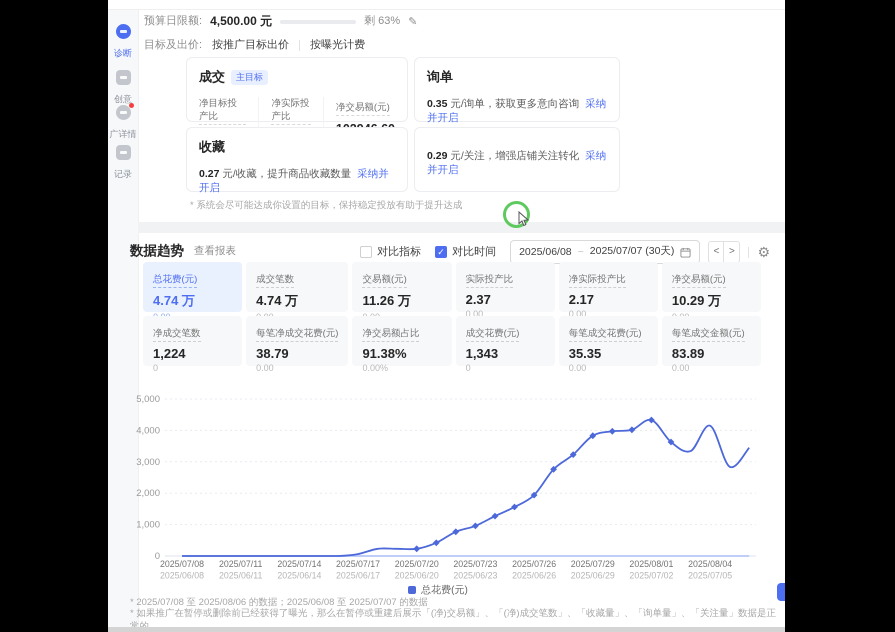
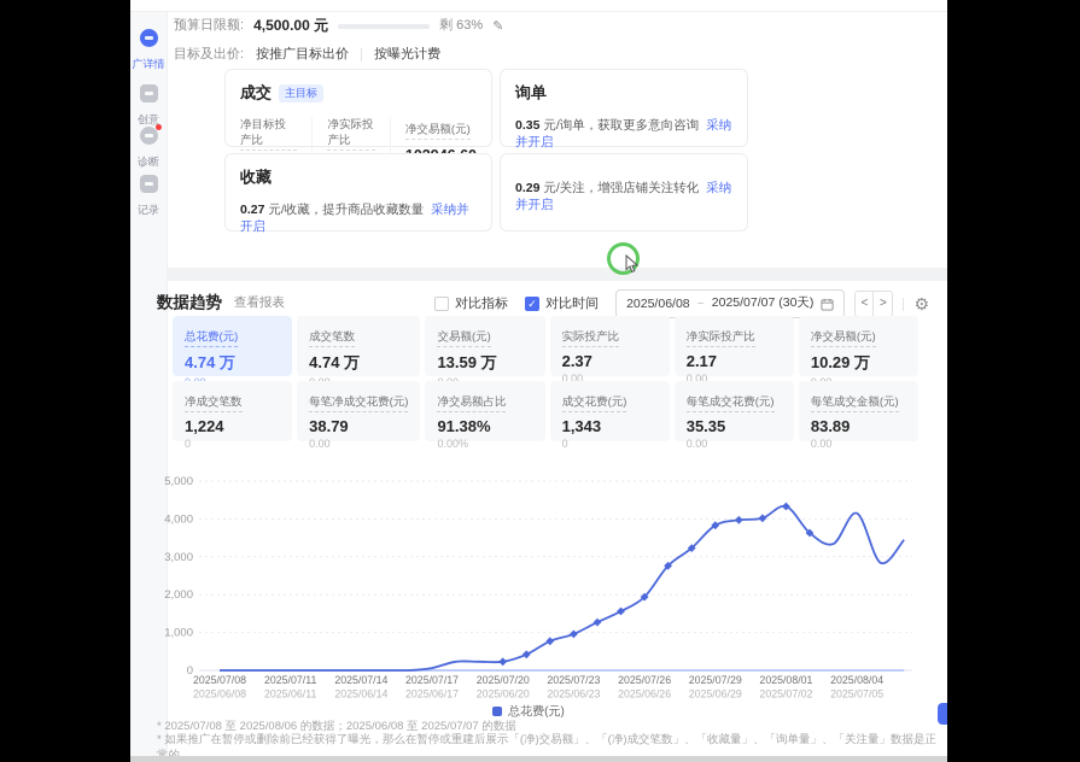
- 诊断
+ 广详情
  创意
- 广详情
+ 诊断
  记录
  预算日限额:
  4,500.00 元
  剩 63%
  ✎
  目标及出价:
  按推广目标出价
  按曝光计费
  成交
  主目标
  净目标投产比
  净实际投产比
  净交易额(元)
  询单
  0.35 元/询单，获取更多意向咨询 采纳并开启
  收藏
  0.27 元/收藏，提升商品收藏数量 采纳并开启
  0.29 元/关注，增强店铺关注转化 采纳并开启
- * 系统会尽可能达成你设置的目标，保持稳定投放有助于提升达成
  数据趋势
  查看报表
  对比指标
  ✓
  对比时间
  2025/06/08
  ~
  2025/07/07 (30天)
  <
  >
  ⚙
  总花费(元)
  4.74 万
  成交笔数
  4.74 万
  交易额(元)
- 11.26 万
+ 13.59 万
  实际投产比
  2.37
  0.00
  净实际投产比
  2.17
  0.00
  净交易额(元)
  10.29 万
  净成交笔数
  1,224
  0
  每笔净成交花费(元)
  38.79
  0.00
  净交易额占比
  91.38%
  0.00%
  成交花费(元)
  1,343
  0
  每笔成交花费(元)
  35.35
  0.00
  每笔成交金额(元)
  83.89
  0.00
  0
  1,000
  2,000
  3,000
  4,000
  5,000
  2025/07/08
  2025/06/08
  2025/07/11
  2025/06/11
  2025/07/14
  2025/06/14
  2025/07/17
  2025/06/17
  2025/07/20
  2025/06/20
  2025/07/23
  2025/06/23
  2025/07/26
  2025/06/26
  2025/07/29
  2025/06/29
  2025/08/01
  2025/07/02
  2025/08/04
  2025/07/05
  总花费(元)
  * 2025/07/08 至 2025/08/06 的数据；2025/06/08 至 2025/07/07 的数据
  * 如果推广在暂停或删除前已经获得了曝光，那么在暂停或重建后展示「(净)交易额」、「(净)成交笔数」、「收藏量」、「询单量」、「关注量」数据是正
